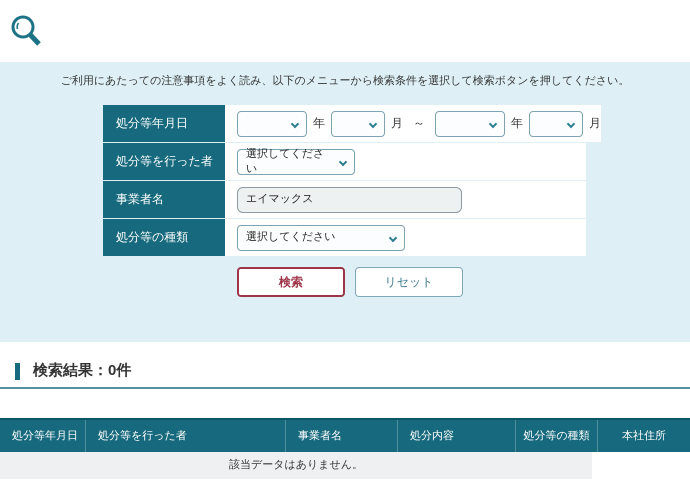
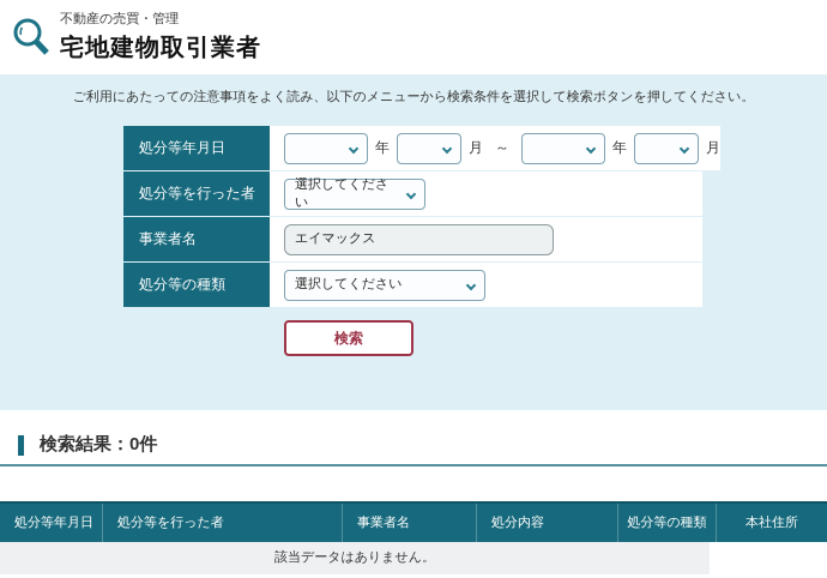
+ 不動産の売買・管理
+ 宅地建物取引業者
  ご利用にあたっての注意事項をよく読み、以下のメニューから検索条件を選択して検索ボタンを押してください。
  処分等年月日
  年
  月
  ～
  年
  月
  処分等を行った者
  選択してください
  事業者名
  エイマックス
  処分等の種類
  選択してください
  検索
- リセット
  検索結果：0件
  処分等年月日
  処分等を行った者
  事業者名
  処分内容
  処分等の種類
  本社住所
  該当データはありません。
